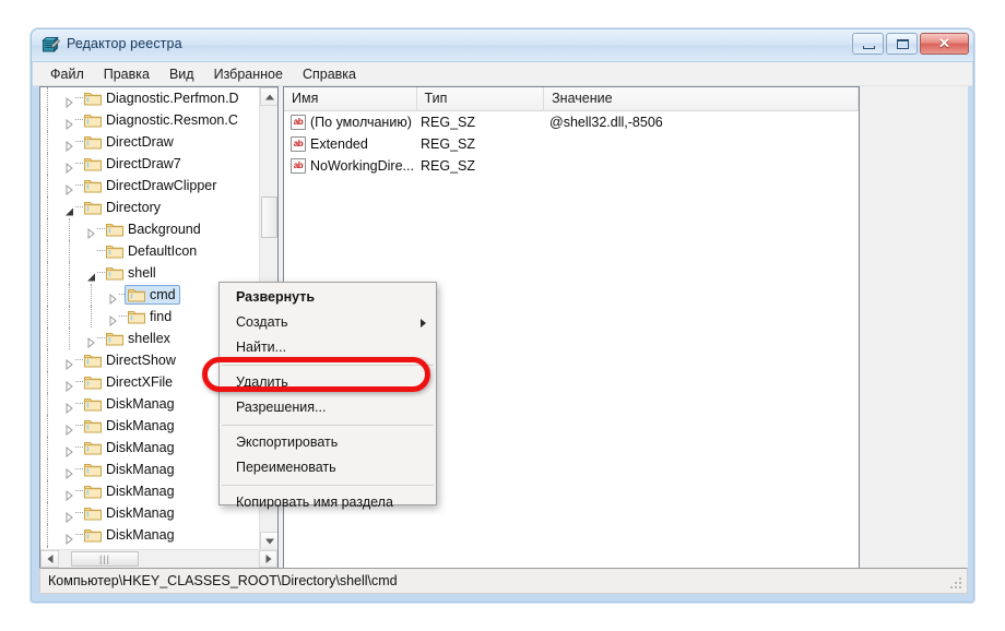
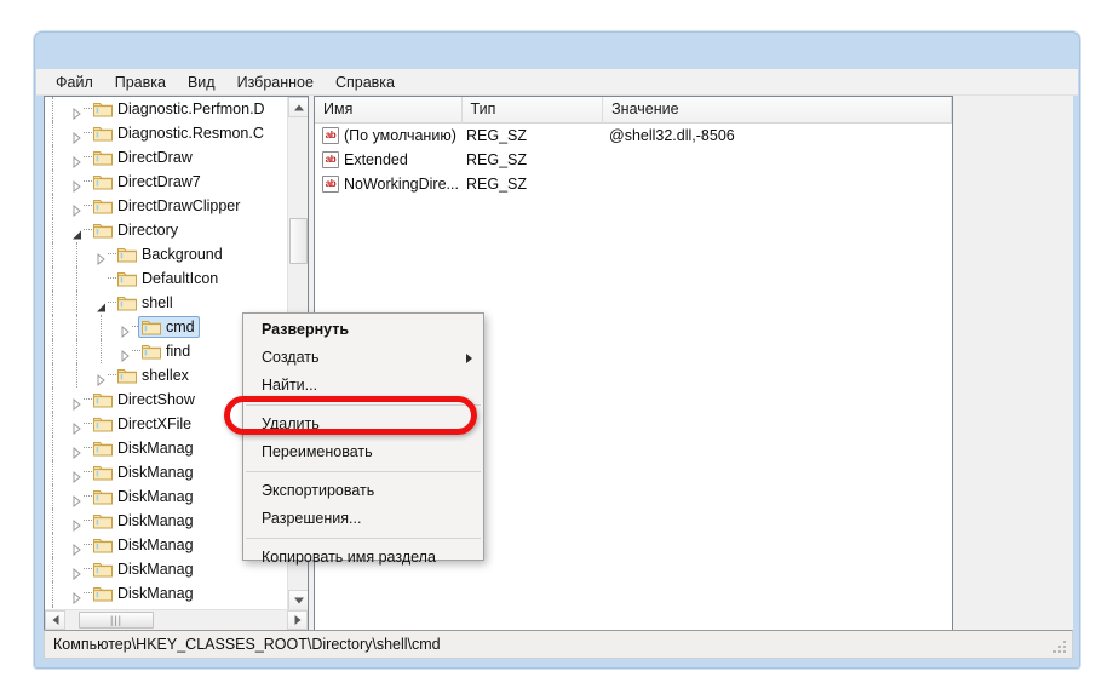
- Редактор реестра
- ✕
  Файл
  Правка
  Вид
  Избранное
  Справка
  Diagnostic.Perfmon.D
  Diagnostic.Resmon.C
  DirectDraw
  DirectDraw7
  DirectDrawClipper
  Directory
  Background
  DefaultIcon
  shell
  cmd
  find
  shellex
  DirectShow
  DirectXFile
  DiskManag
  DiskManag
  DiskManag
  DiskManag
  DiskManag
  DiskManag
  DiskManag
  |||
  Имя
  Тип
  Значение
  ab
  (По умолчанию)
  REG_SZ
  @shell32.dll,-8506
  ab
  Extended
  REG_SZ
  ab
  NoWorkingDire...
  REG_SZ
  Компьютер\HKEY_CLASSES_ROOT\Directory\shell\cmd
  Развернуть
  Создать
  Найти...
  Удалить
- Разрешения...
+ Переименовать
  Экспортировать
- Переименовать
+ Разрешения...
  Копировать имя раздела
